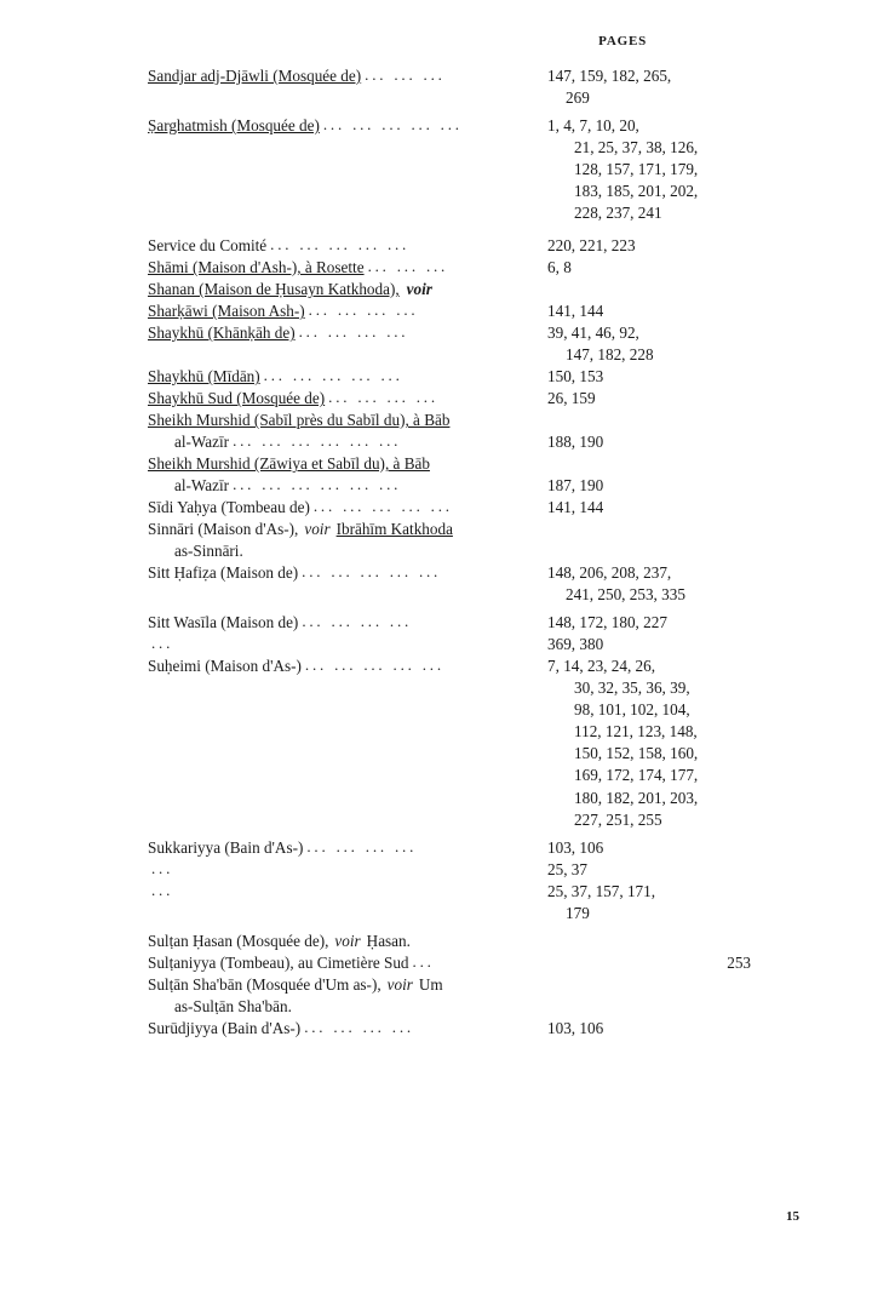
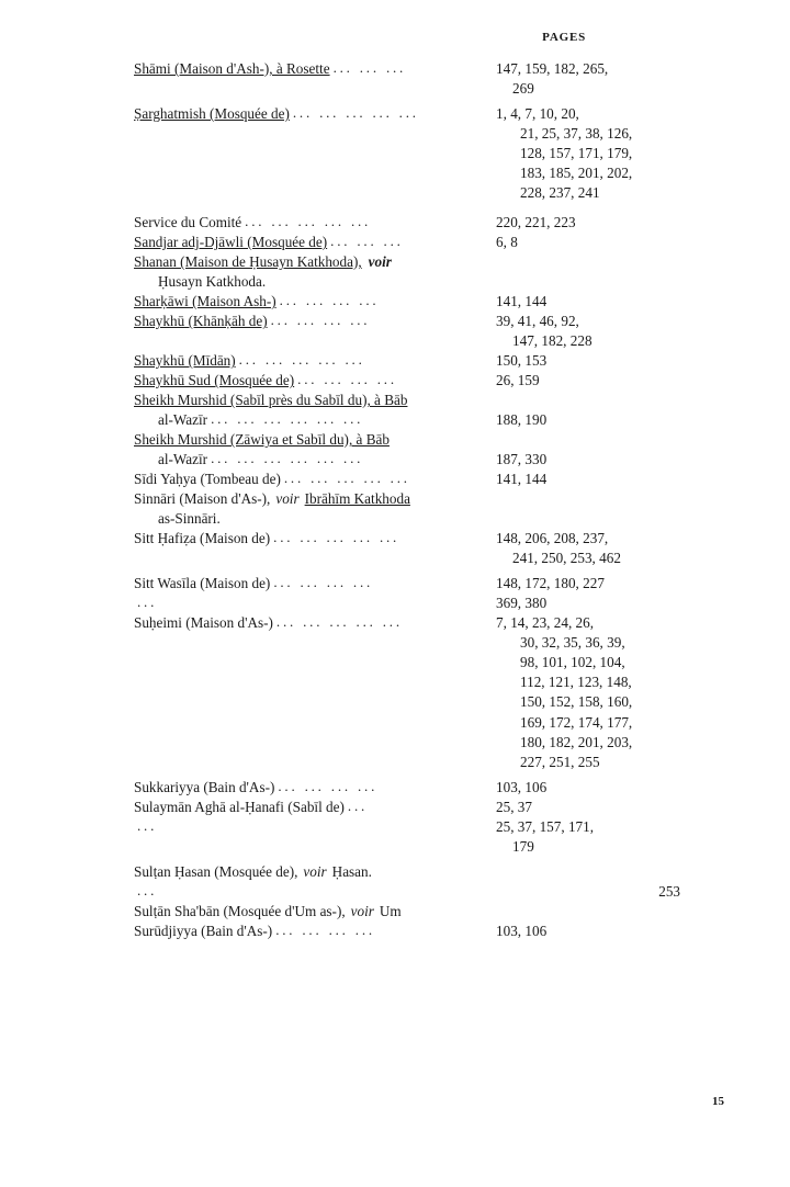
  PAGES
- Sandjar adj-Djāwli (Mosquée de)
+ Shāmi (Maison d'Ash-), à Rosette
  ... ... ...
  147, 159, 182, 265,
  269
  Ṣarghatmish (Mosquée de)
  ... ... ... ... ...
  1, 4, 7, 10, 20,
  21, 25, 37, 38, 126,
  128, 157, 171, 179,
  183, 185, 201, 202,
  228, 237, 241
  Service du Comité
  ... ... ... ... ...
  220, 221, 223
- Shāmi (Maison d'Ash-), à Rosette
+ Sandjar adj-Djāwli (Mosquée de)
  ... ... ...
  6, 8
  Shanan (Maison de Ḥusayn Katkhoda),
  voir
+ Ḥusayn Katkhoda.
  Sharḳāwi (Maison Ash-)
  ... ... ... ...
  141, 144
  Shaykhū (Khānḳāh de)
  ... ... ... ...
  39, 41, 46, 92,
  147, 182, 228
  Shaykhū (Mīdān)
  ... ... ... ... ...
  150, 153
  Shaykhū Sud (Mosquée de)
  ... ... ... ...
  26, 159
  Sheikh Murshid (Sabīl près du Sabīl du), à Bāb
  al-Wazīr
  ... ... ... ... ... ...
  188, 190
  Sheikh Murshid (Zāwiya et Sabīl du), à Bāb
  al-Wazīr
  ... ... ... ... ... ...
- 187, 190
+ 187, 330
  Sīdi Yaḥya (Tombeau de)
  ... ... ... ... ...
  141, 144
  Sinnāri (Maison d'As-),
  voir
  Ibrāhīm Katkhoda
  as-Sinnāri.
  Sitt Ḥafiẓa (Maison de)
  ... ... ... ... ...
  148, 206, 208, 237,
- 241, 250, 253, 335
+ 241, 250, 253, 462
  Sitt Wasīla (Maison de)
  ... ... ... ...
  148, 172, 180, 227
  ...
  369, 380
  Suḥeimi (Maison d'As-)
  ... ... ... ... ...
  7, 14, 23, 24, 26,
  30, 32, 35, 36, 39,
  98, 101, 102, 104,
  112, 121, 123, 148,
  150, 152, 158, 160,
  169, 172, 174, 177,
  180, 182, 201, 203,
  227, 251, 255
  Sukkariyya (Bain d'As-)
  ... ... ... ...
  103, 106
+ Sulaymān Aghā al-Ḥanafi (Sabīl de)
  ...
  25, 37
  ...
  25, 37, 157, 171,
  179
  Sulṭan Ḥasan (Mosquée de),
  voir
  Ḥasan.
- Sulṭaniyya (Tombeau), au Cimetière Sud
  ...
  253
  Sulṭān Sha'bān (Mosquée d'Um as-),
  voir
  Um
- as-Sulṭān Sha'bān.
  Surūdjiyya (Bain d'As-)
  ... ... ... ...
  103, 106
  15
